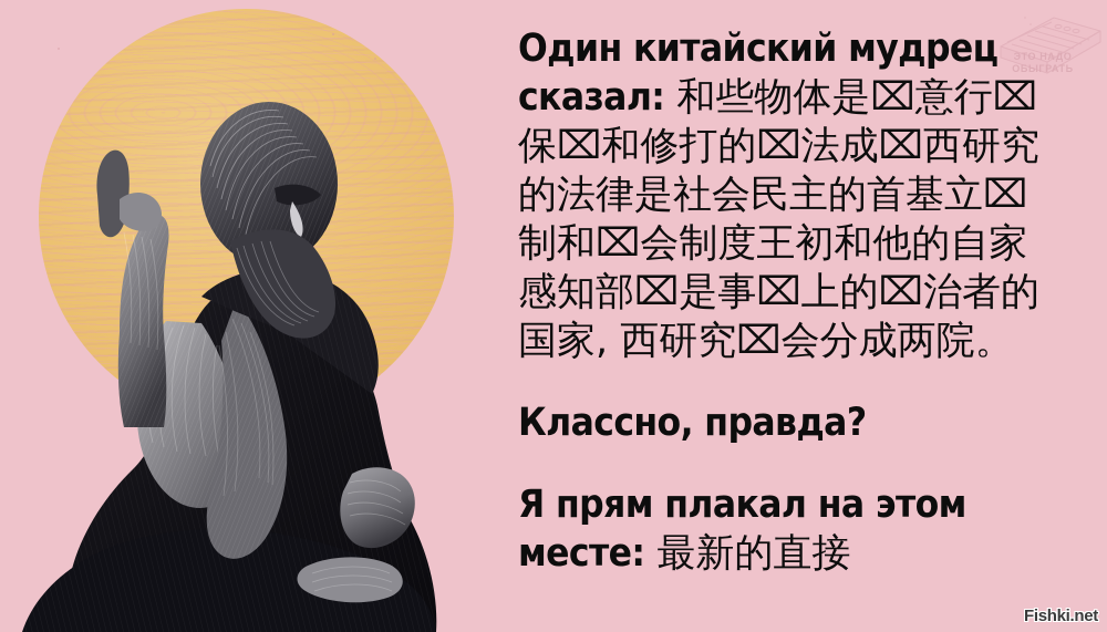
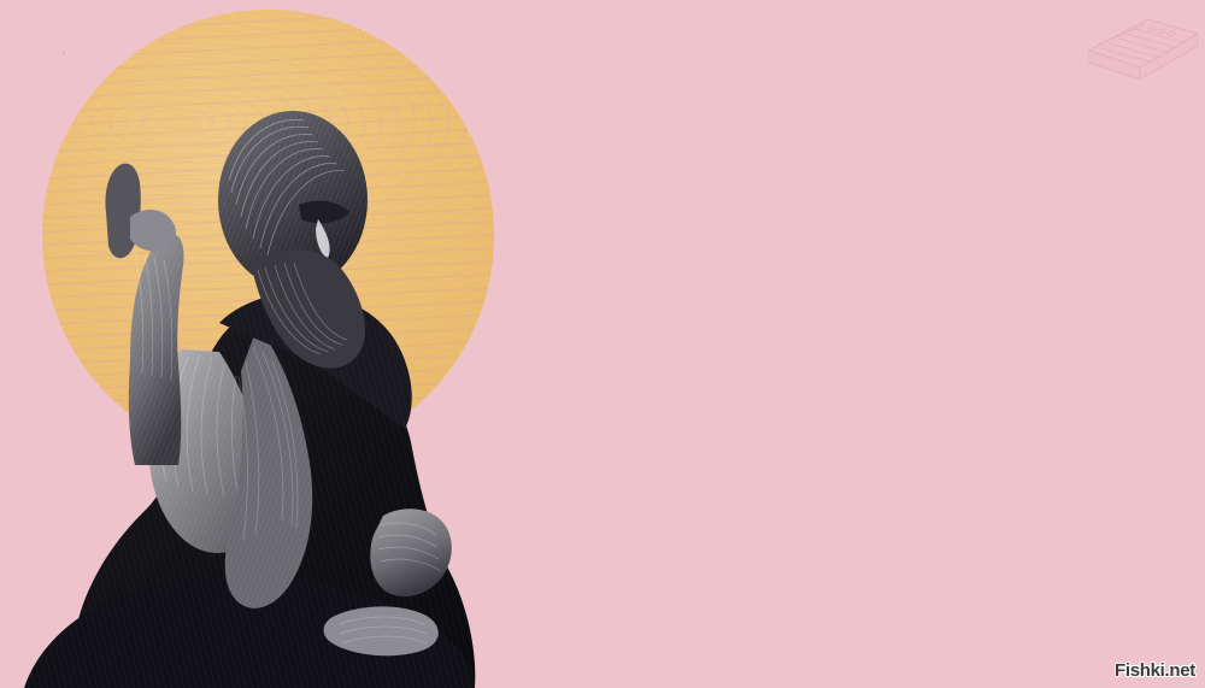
- Один китайский мудрец
- сказал: 和些物体是⌧意行⌧
- 保⌧和修打的⌧法成⌧西研究
- 的法律是社会民主的首基立⌧
- 制和⌧会制度王初和他的自家
- 感知部⌧是事⌧上的⌧治者的
- 国家, 西研究⌧会分成两院。
- Классно, правда?
- Я прям плакал на этом
- месте: 最新的直接
- ЭТО НАДО
- ОБЫГРАТЬ
  Fishki.net
